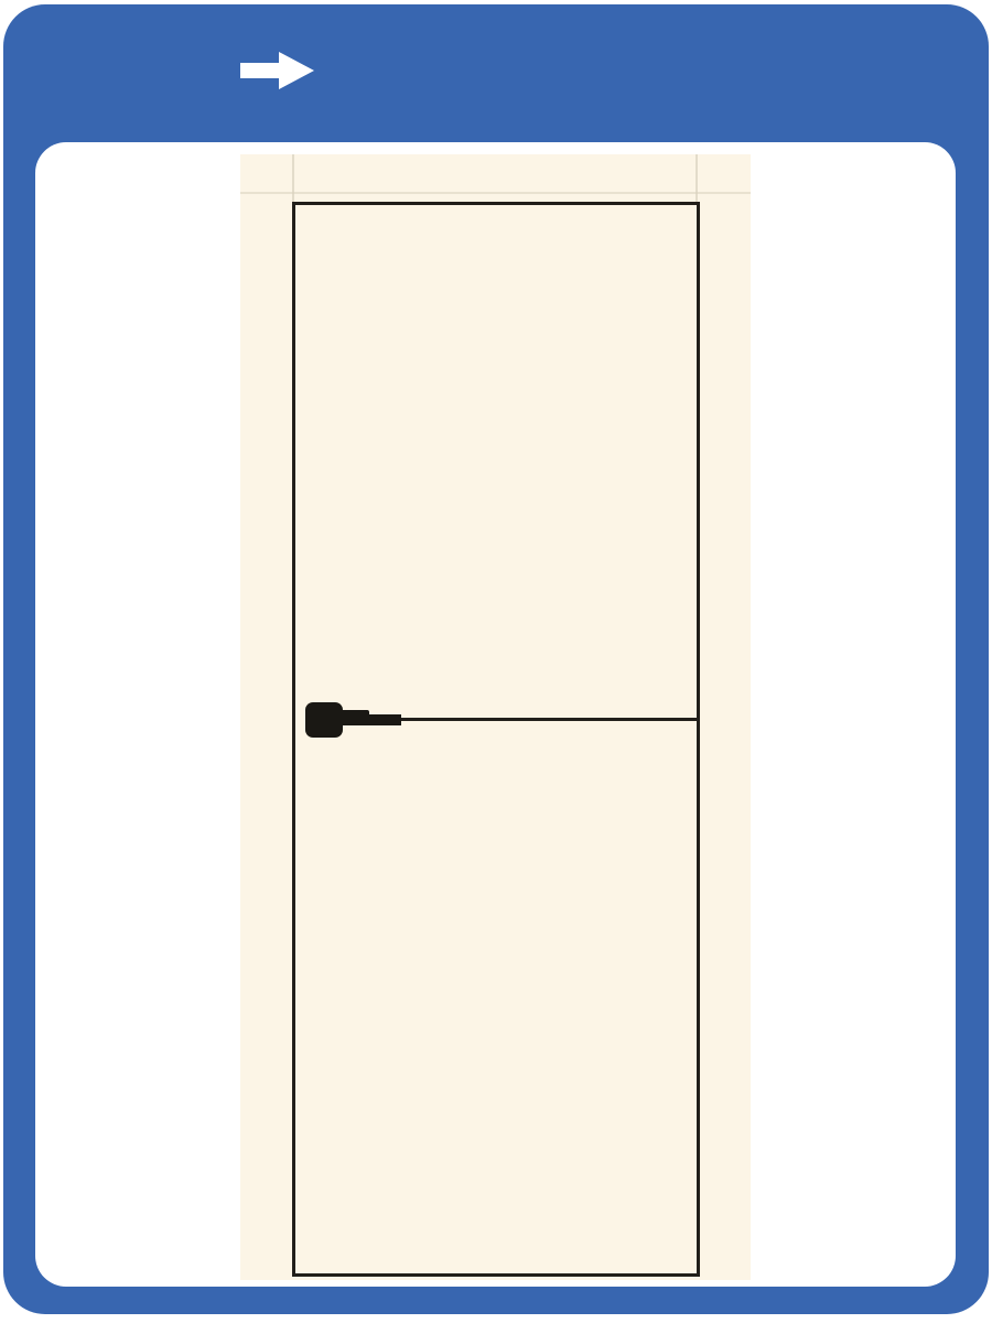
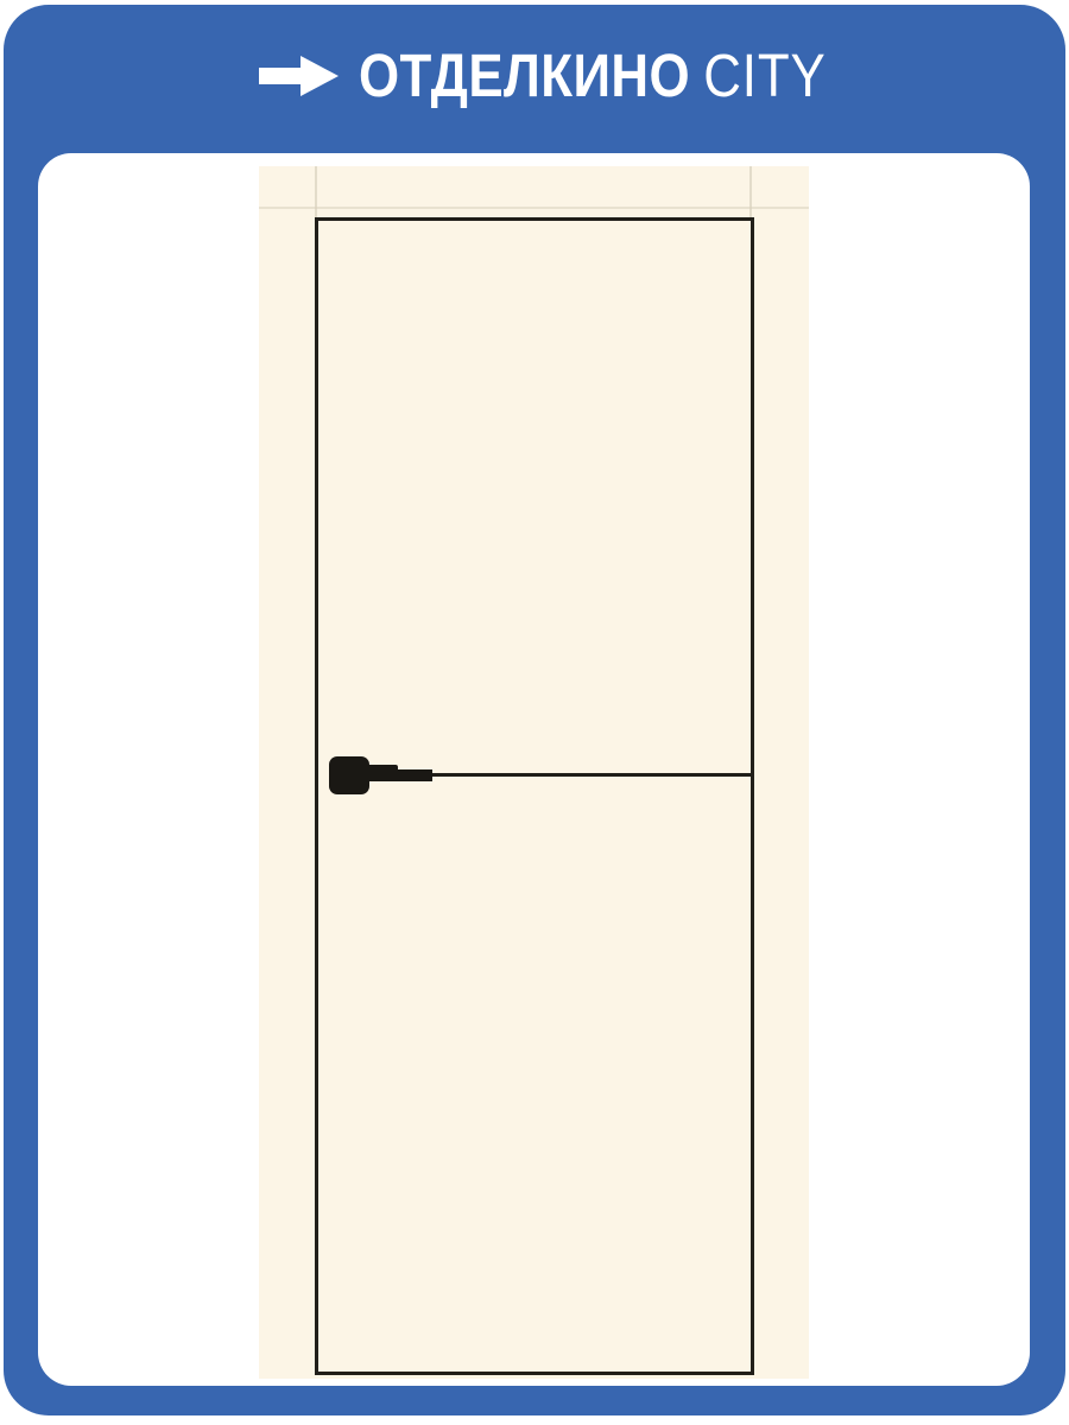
+ ОТДЕЛКИНО
+ CITY
